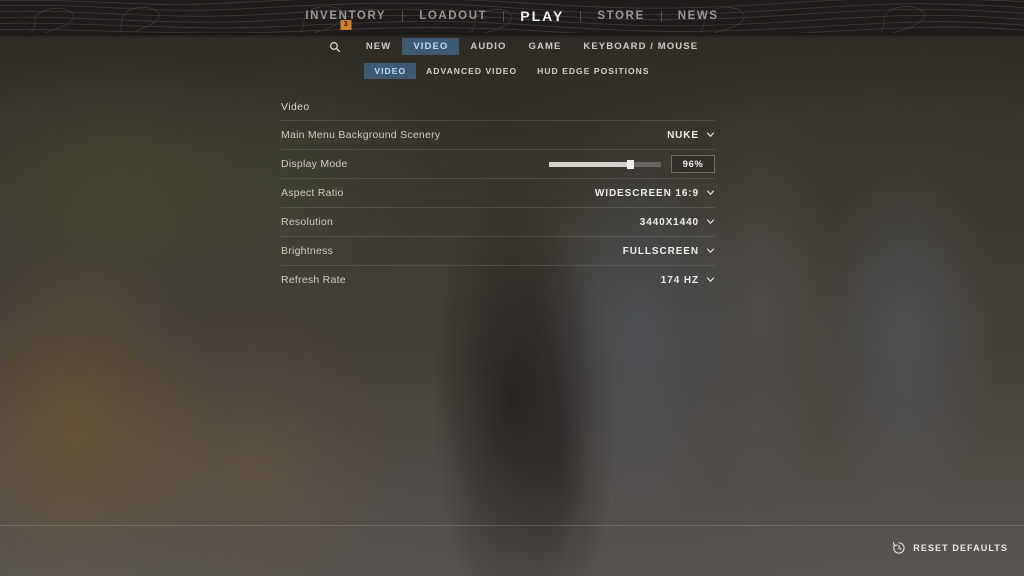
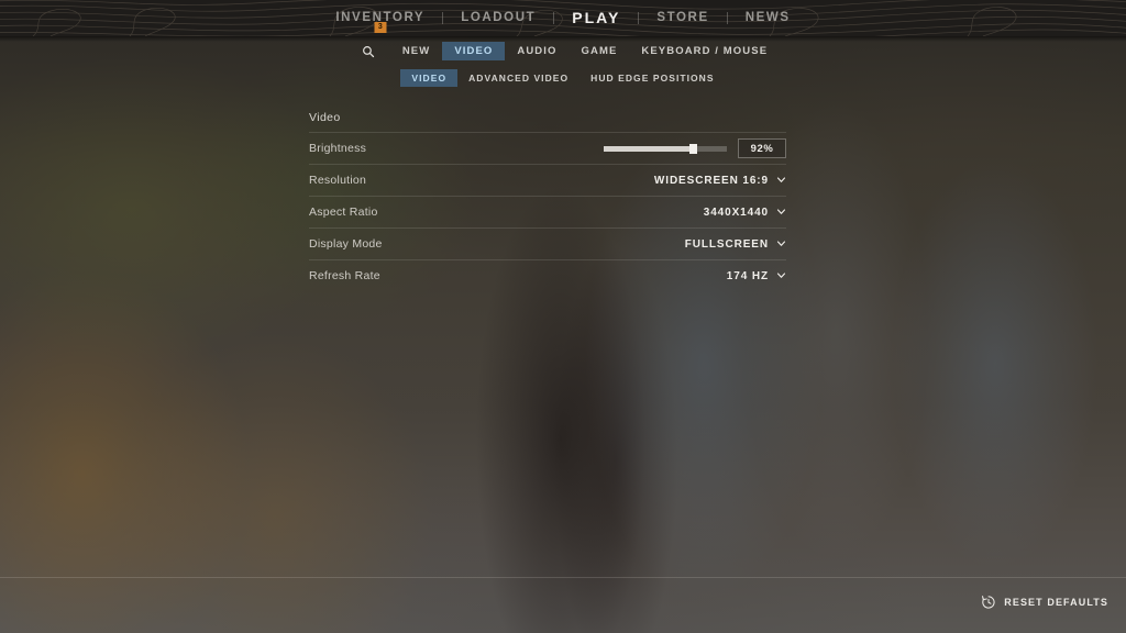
  INVENTORY
  LOADOUT
  PLAY
  STORE
  NEWS
  NEW
  VIDEO
  AUDIO
  GAME
  KEYBOARD / MOUSE
  VIDEO
  ADVANCED VIDEO
  HUD EDGE POSITIONS
  Video
- Main Menu Background Scenery
- NUKE
- Display Mode
+ Brightness
- 96%
+ 92%
- Aspect Ratio
+ Resolution
  WIDESCREEN 16:9
- Resolution
+ Aspect Ratio
  3440X1440
- Brightness
+ Display Mode
  FULLSCREEN
  Refresh Rate
  174 HZ
  RESET DEFAULTS
